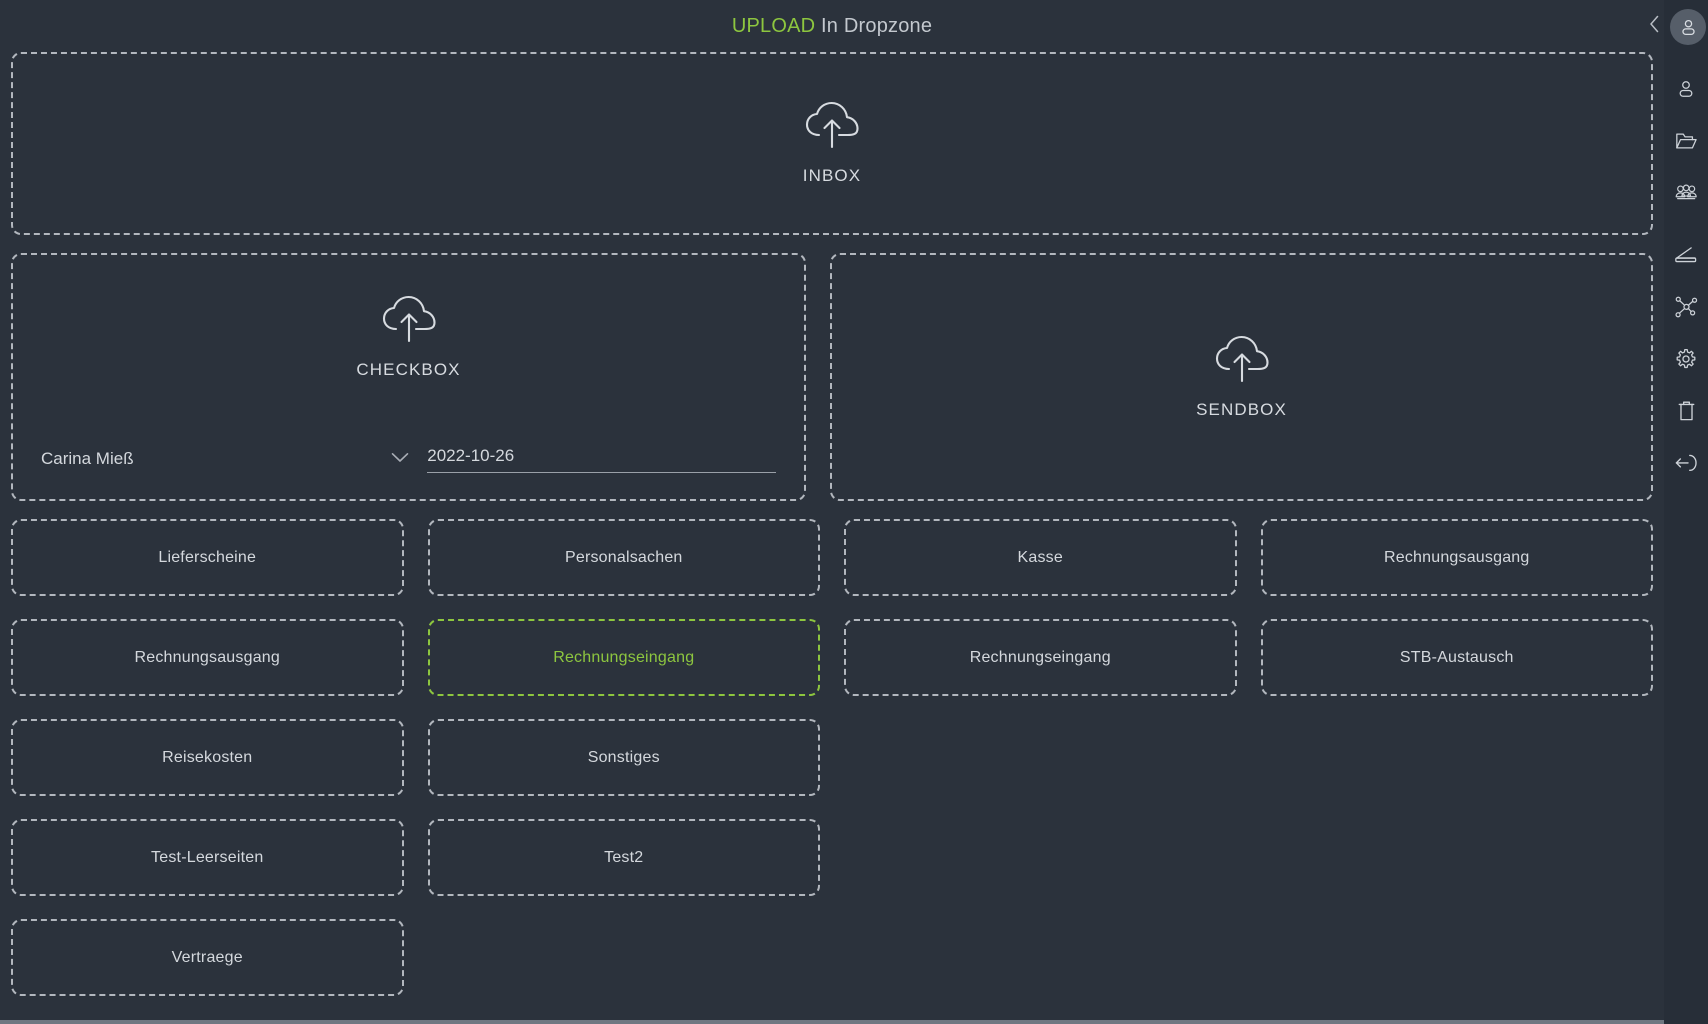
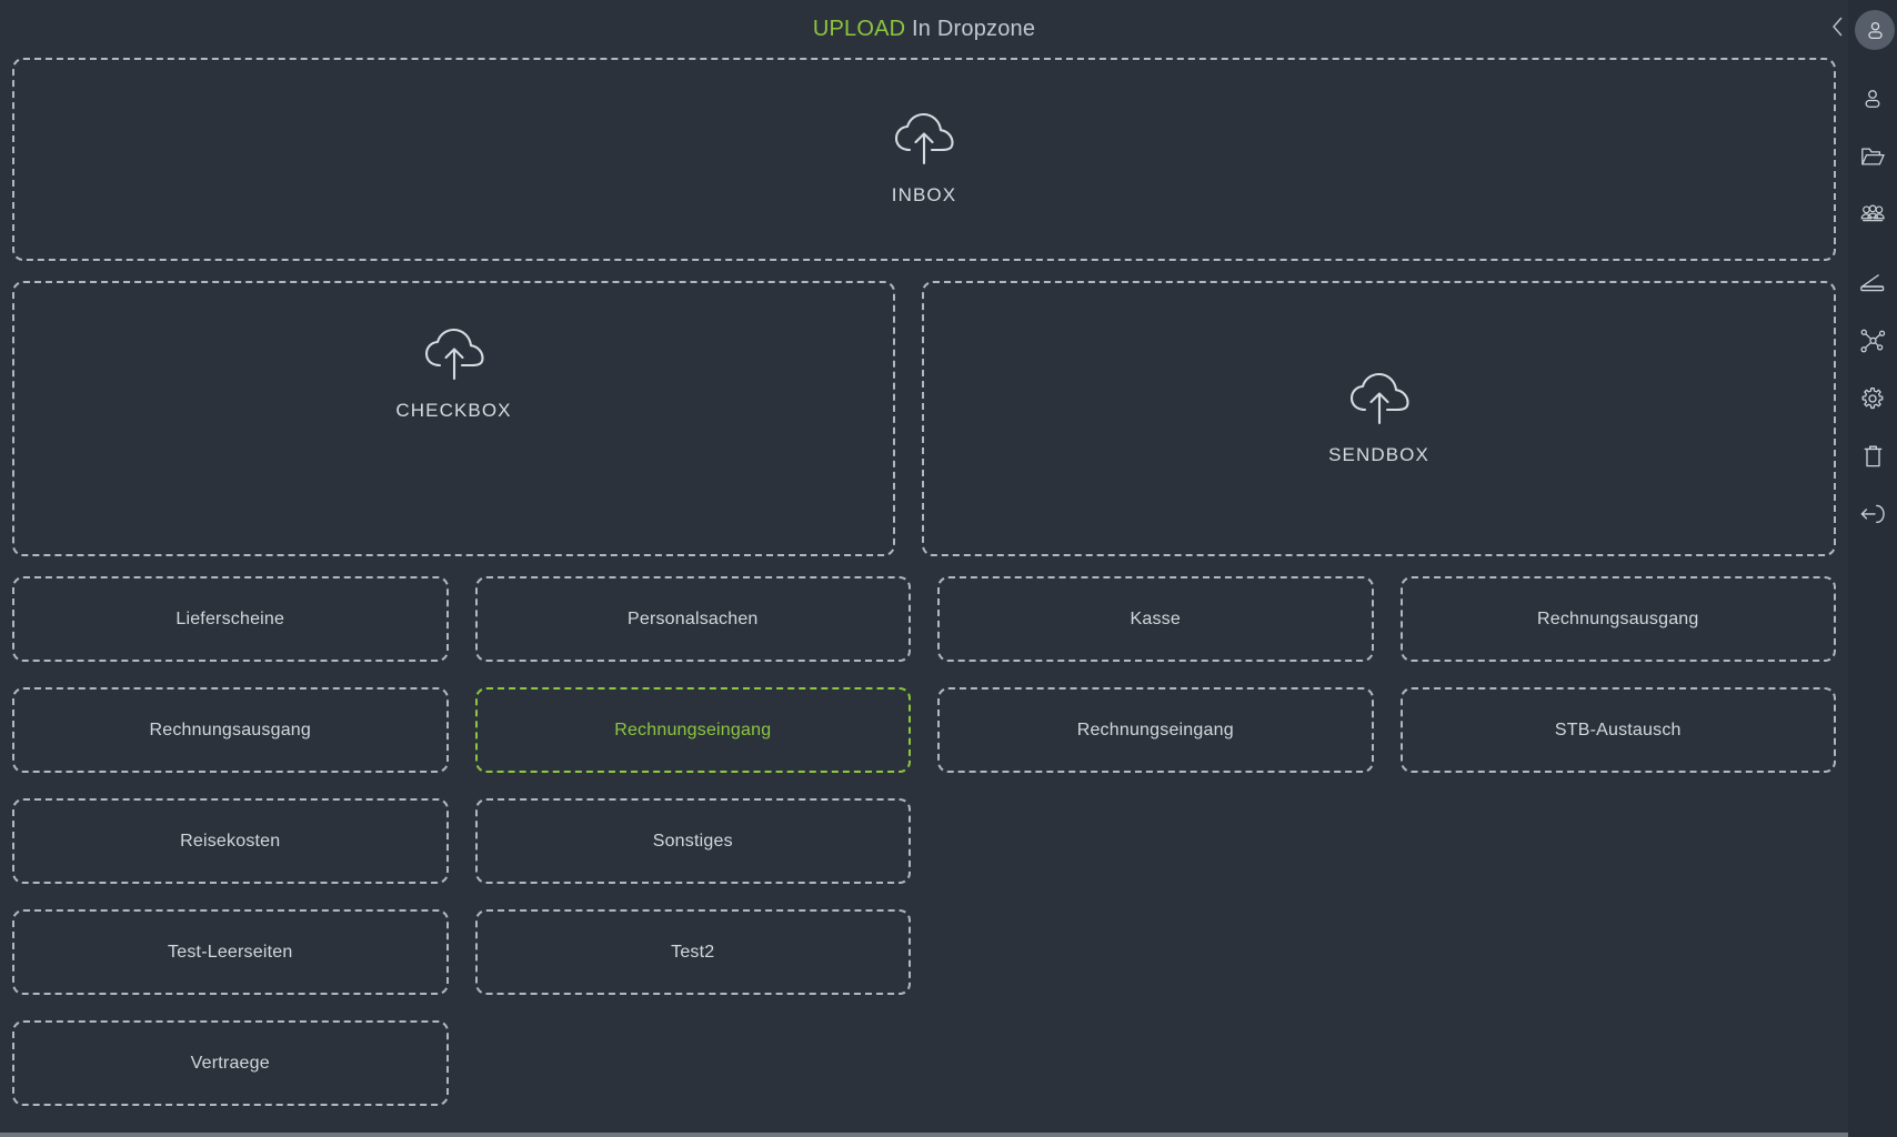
  UPLOAD
  In Dropzone
  INBOX
  CHECKBOX
- Carina Mieß
- 2022-10-26
  SENDBOX
  Lieferscheine
  Personalsachen
  Rechnungsausgang
  Rechnungseingang
  Reisekosten
  Sonstiges
  Test-Leerseiten
  Test2
  Vertraege
  Kasse
  Rechnungsausgang
  Rechnungseingang
  STB-Austausch
